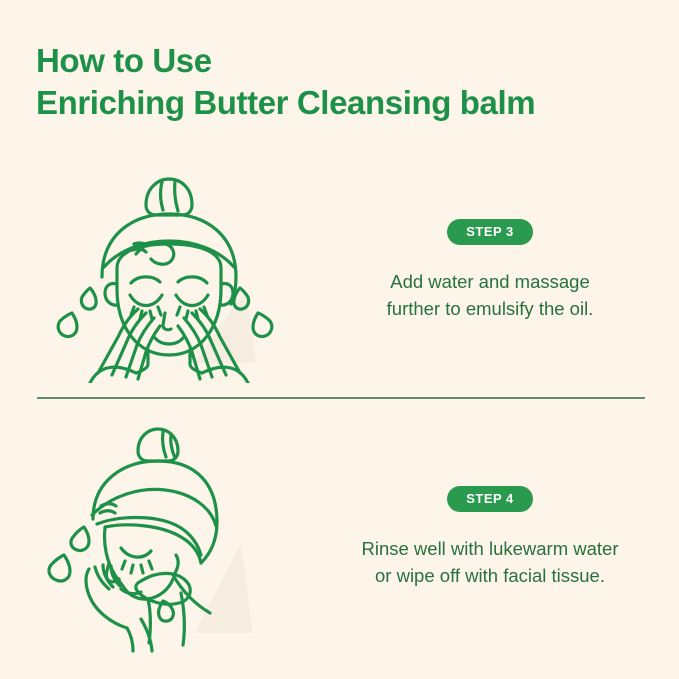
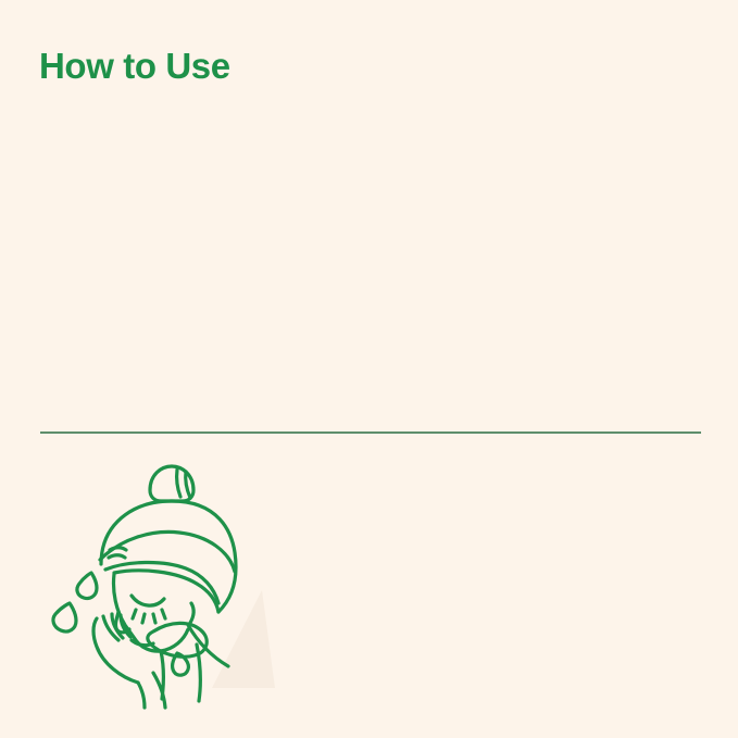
  How to Use
- Enriching Butter Cleansing balm
- STEP 3
- Add water and massage
- further to emulsify the oil.
- STEP 4
- Rinse well with lukewarm water
- or wipe off with facial tissue.
